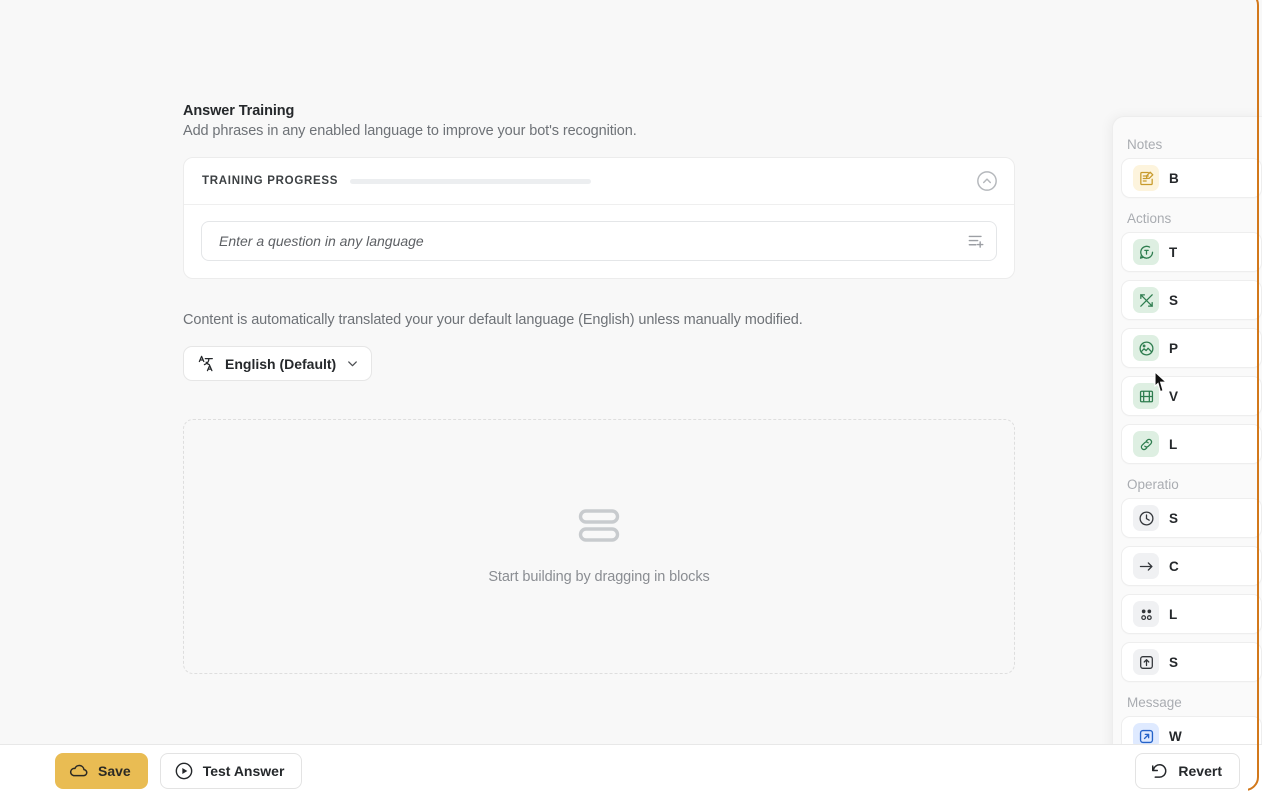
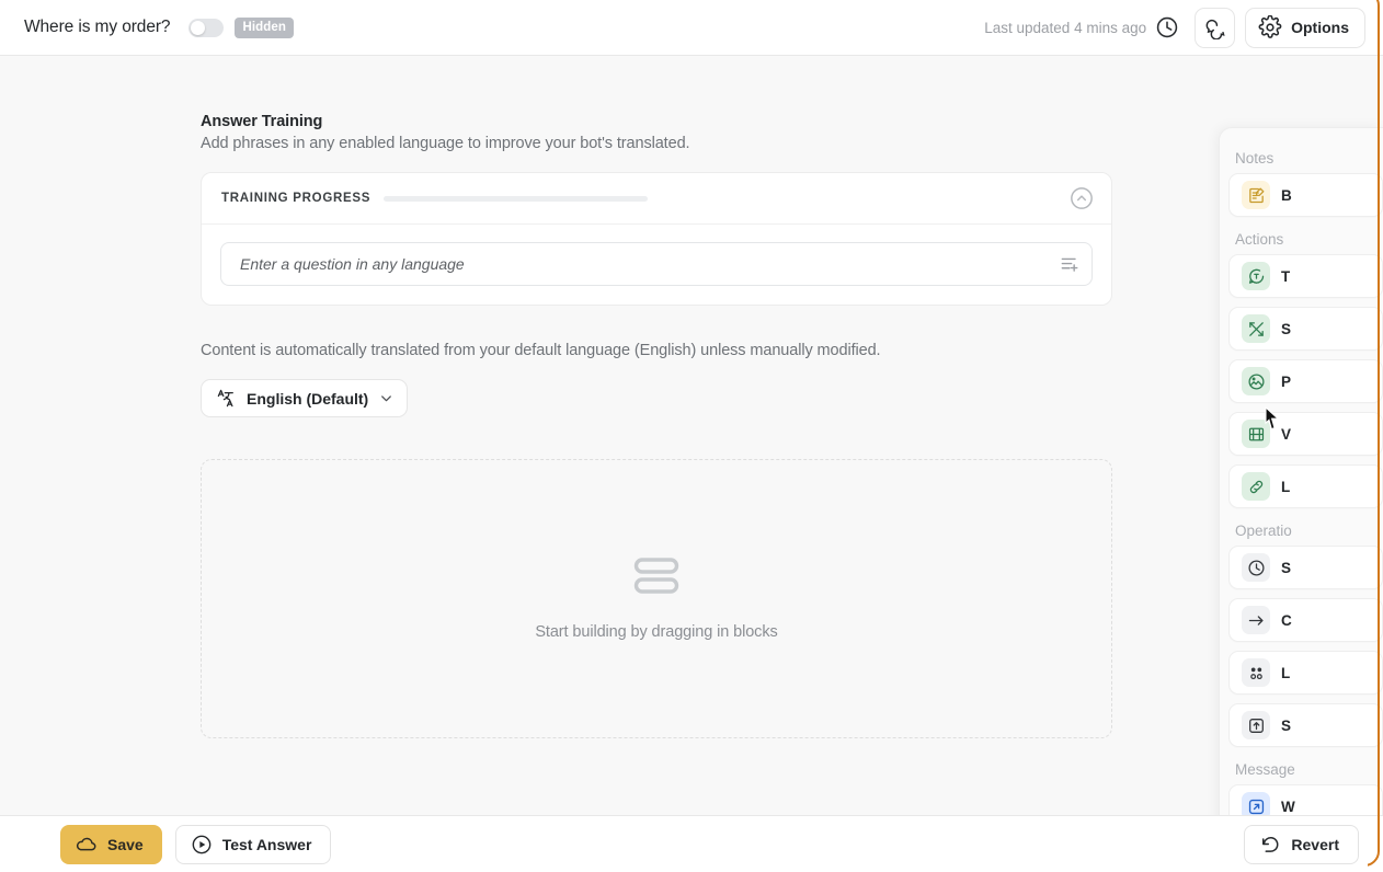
+ Where is my order?
+ Hidden
+ Last updated 4 mins ago
+ Options
  Answer Training
- Add phrases in any enabled language to improve your bot's recognition.
+ Add phrases in any enabled language to improve your bot's translated.
  TRAINING PROGRESS
  Enter a question in any language
- Content is automatically translated your your default language (English) unless manually modified.
+ Content is automatically translated from your default language (English) unless manually modified.
  English (Default)
  Start building by dragging in blocks
  Notes
  B
  Actions
  T
  S
  P
  V
  L
  Operatio
  S
  C
  L
  S
  Message
  W
  Save
  Test Answer
  Revert
